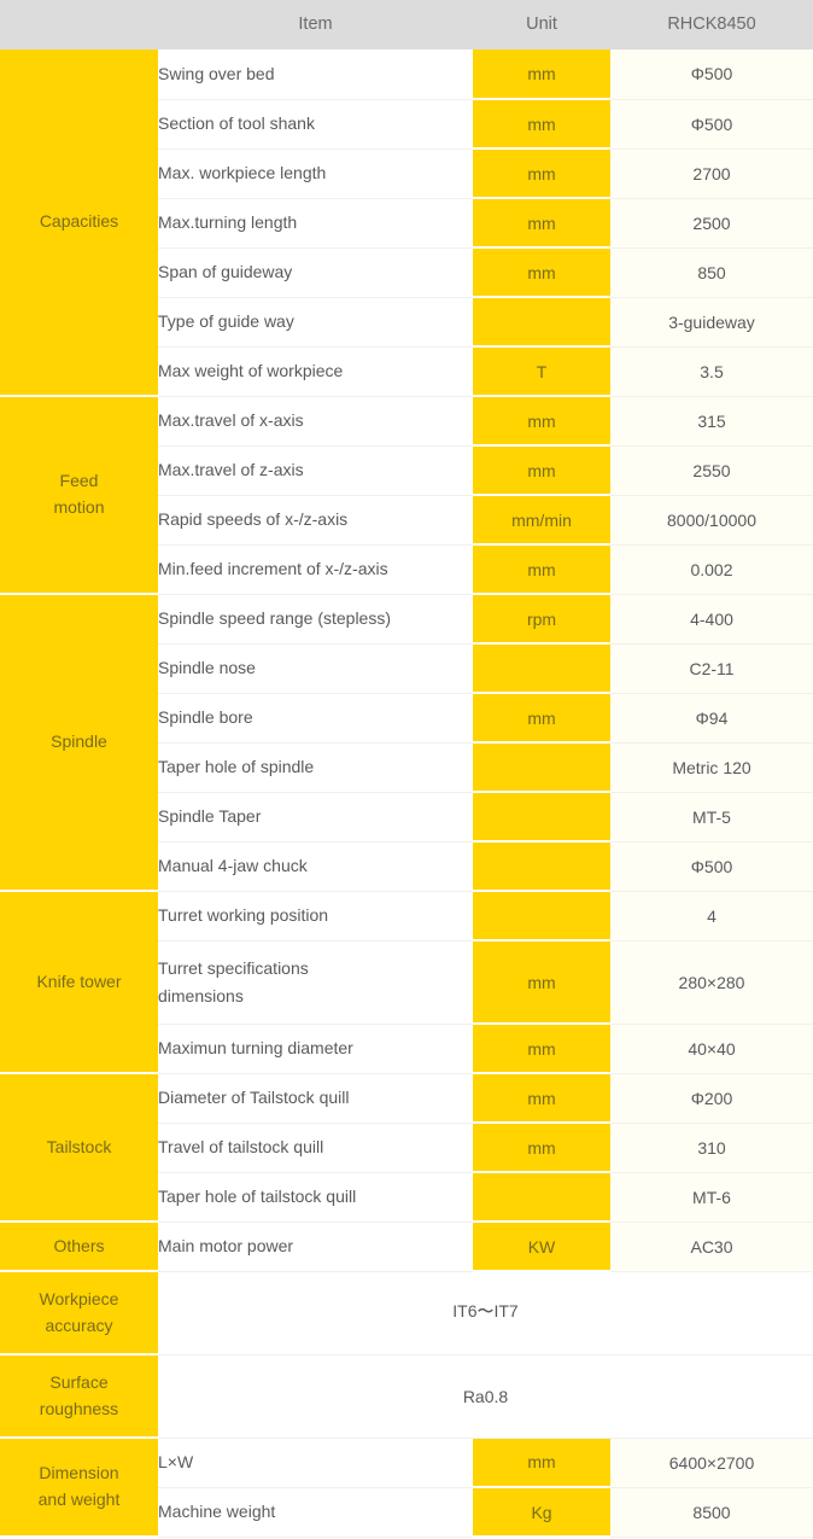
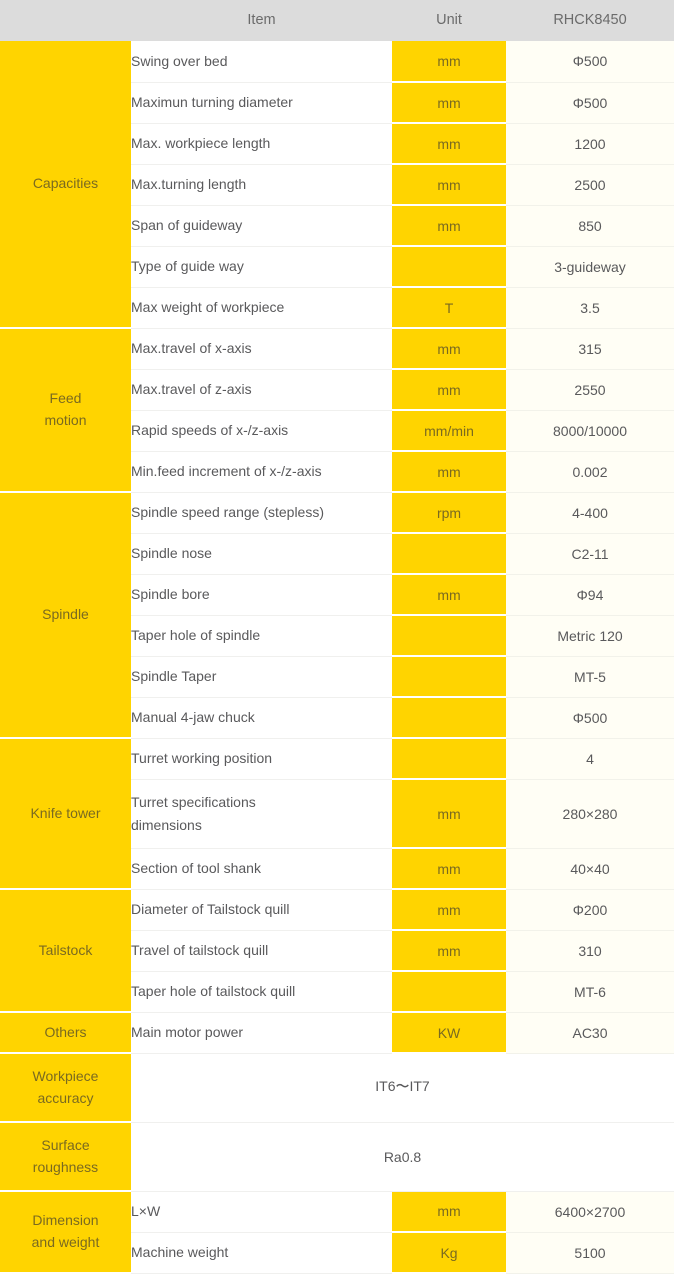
  	Item	Unit	RHCK8450
  Capacities	Swing over bed	mm	Φ500
- Section of tool shank	mm	Φ500
+ Maximun turning diameter	mm	Φ500
- Max. workpiece length	mm	2700
+ Max. workpiece length	mm	1200
  Max.turning length	mm	2500
  Span of guideway	mm	850
  Type of guide way		3-guideway
  Max weight of workpiece	T	3.5
  Feedmotion	Max.travel of x-axis	mm	315
  Max.travel of z-axis	mm	2550
  Rapid speeds of x-/z-axis	mm/min	8000/10000
  Min.feed increment of x-/z-axis	mm	0.002
  Spindle	Spindle speed range (stepless)	rpm	4-400
  Spindle nose		C2-11
  Spindle bore	mm	Φ94
  Taper hole of spindle		Metric 120
  Spindle Taper		MT-5
  Manual 4-jaw chuck		Φ500
  Knife tower	Turret working position		4
  Turret specificationsdimensions	mm	280×280
- Maximun turning diameter	mm	40×40
+ Section of tool shank	mm	40×40
  Tailstock	Diameter of Tailstock quill	mm	Φ200
  Travel of tailstock quill	mm	310
  Taper hole of tailstock quill		MT-6
  Others	Main motor power	KW	AC30
  Workpieceaccuracy	IT6〜IT7
  Surfaceroughness	Ra0.8
  Dimensionand weight	L×W	mm	6400×2700
- Machine weight	Kg	8500
+ Machine weight	Kg	5100
